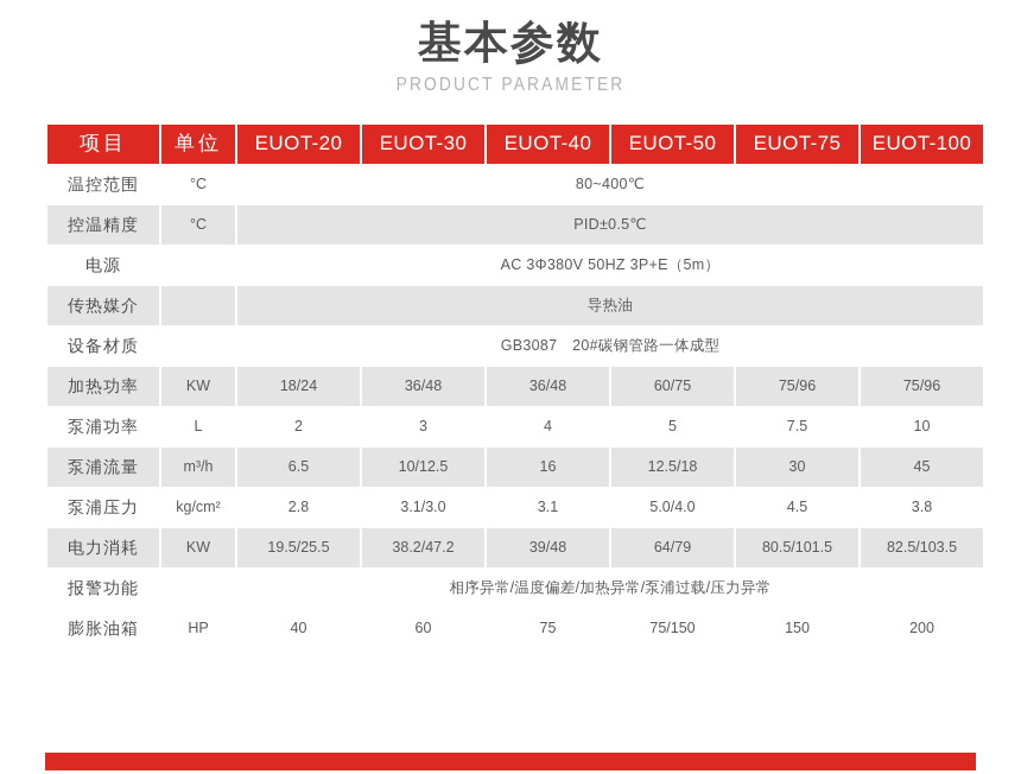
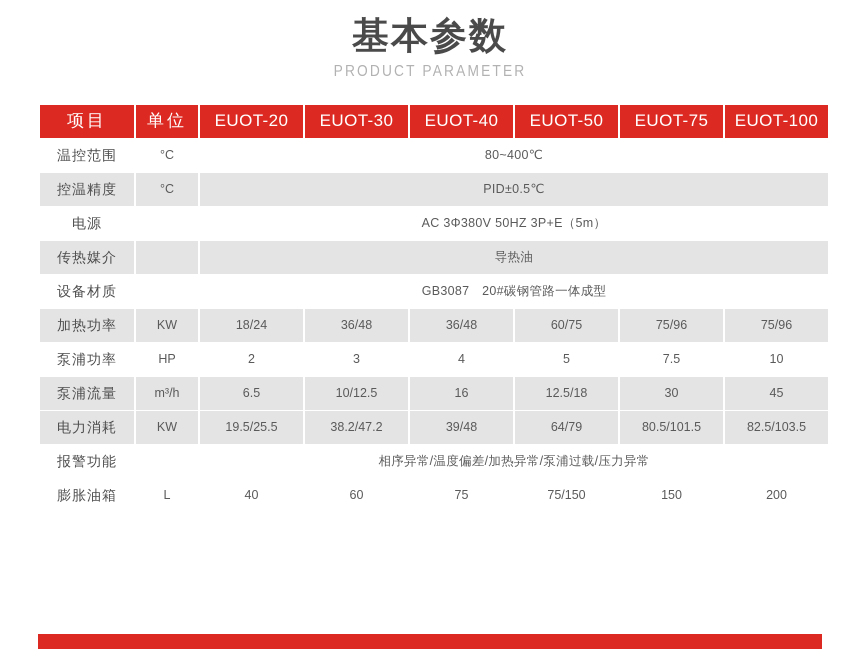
  基本参数
  PRODUCT PARAMETER
  项目	单位	EUOT-20	EUOT-30	EUOT-40	EUOT-50	EUOT-75	EUOT-100
  温控范围	°C	80~400℃
  控温精度	°C	PID±0.5℃
  电源		AC 3Φ380V 50HZ 3P+E（5m）
  传热媒介		导热油
  设备材质		GB3087 20#碳钢管路一体成型
  加热功率	KW	18/24	36/48	36/48	60/75	75/96	75/96
- 泵浦功率	L	2	3	4	5	7.5	10
+ 泵浦功率	HP	2	3	4	5	7.5	10
  泵浦流量	m³/h	6.5	10/12.5	16	12.5/18	30	45
- 泵浦压力	kg/cm²	2.8	3.1/3.0	3.1	5.0/4.0	4.5	3.8
  电力消耗	KW	19.5/25.5	38.2/47.2	39/48	64/79	80.5/101.5	82.5/103.5
  报警功能		相序异常/温度偏差/加热异常/泵浦过载/压力异常
- 膨胀油箱	HP	40	60	75	75/150	150	200
+ 膨胀油箱	L	40	60	75	75/150	150	200
